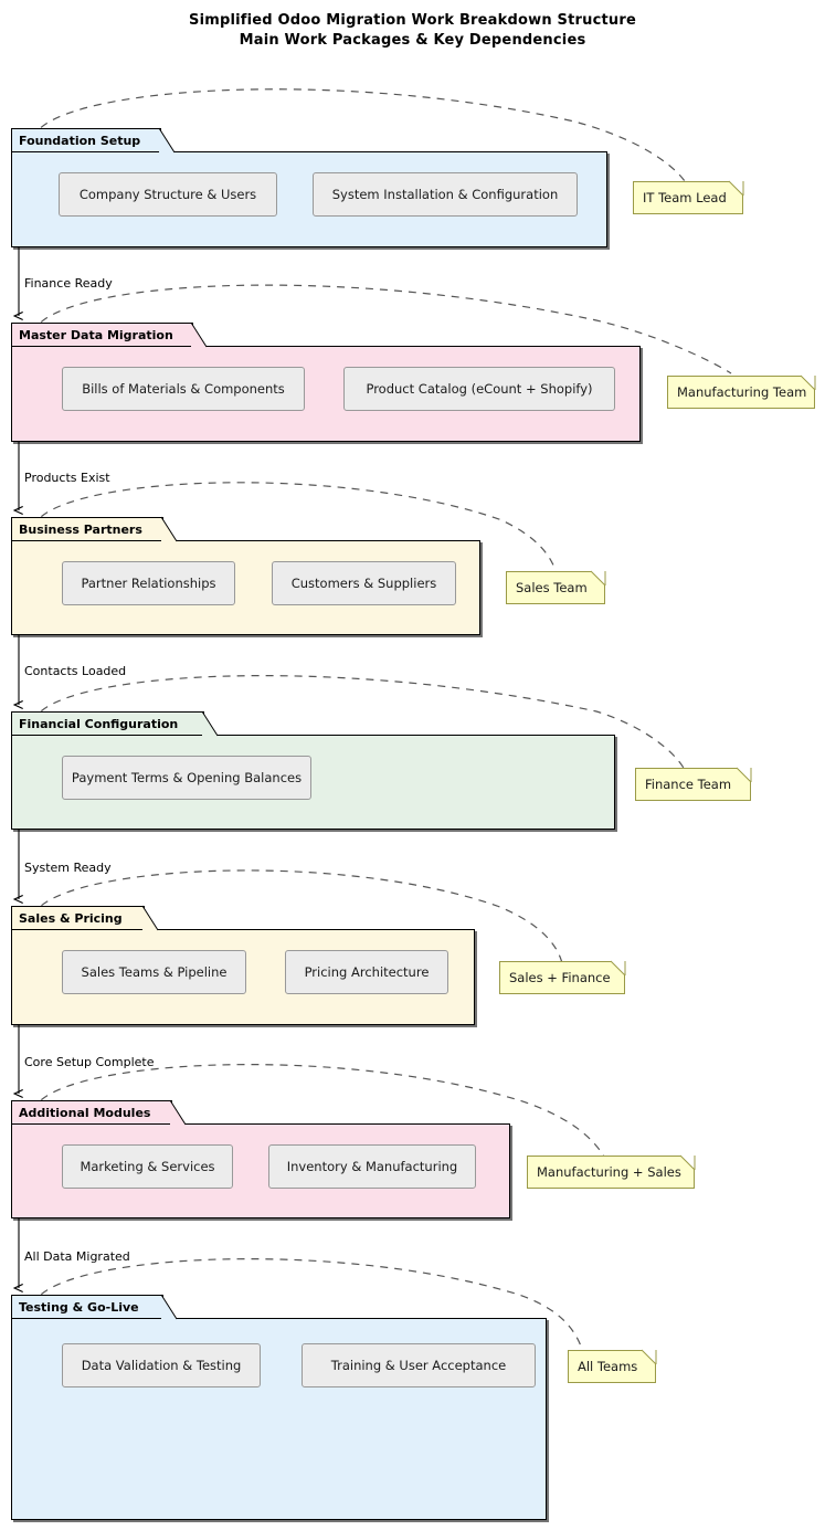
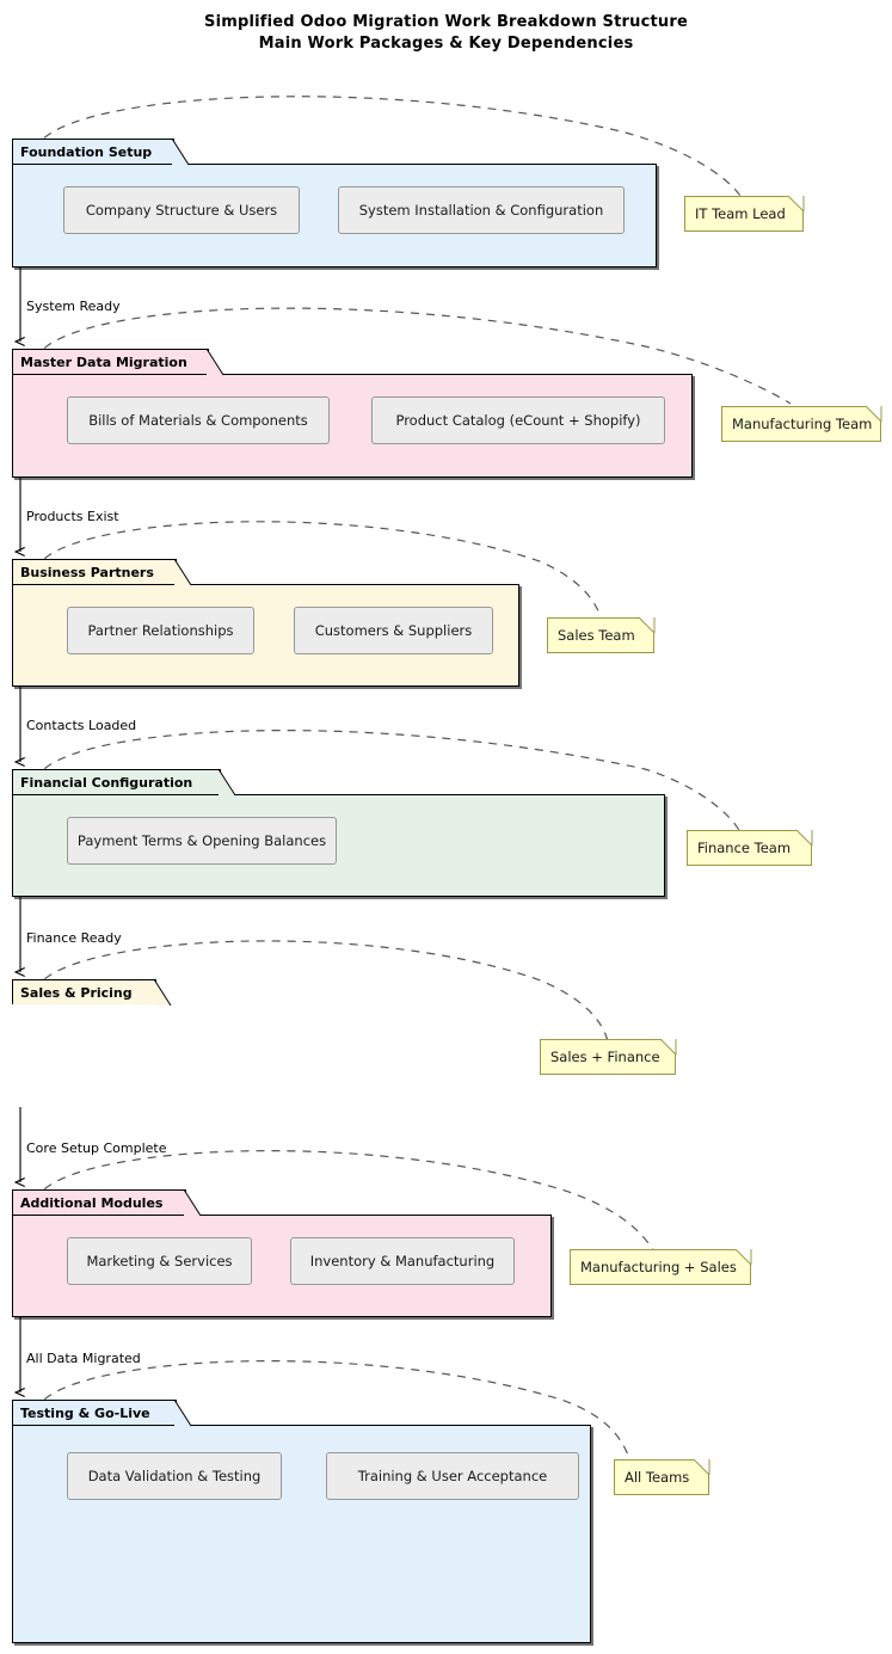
  Simplified Odoo Migration Work Breakdown Structure
  Main Work Packages & Key Dependencies
- Finance Ready
+ System Ready
  Products Exist
  Contacts Loaded
- System Ready
+ Finance Ready
  Core Setup Complete
  All Data Migrated
  Foundation Setup
  Company Structure & Users
  System Installation & Configuration
  IT Team Lead
  Master Data Migration
  Bills of Materials & Components
  Product Catalog (eCount + Shopify)
  Manufacturing Team
  Business Partners
  Partner Relationships
  Customers & Suppliers
  Sales Team
  Financial Configuration
  Payment Terms & Opening Balances
  Finance Team
  Sales & Pricing
- Sales Teams & Pipeline
- Pricing Architecture
  Sales + Finance
  Additional Modules
  Marketing & Services
  Inventory & Manufacturing
  Manufacturing + Sales
  Testing & Go-Live
  Data Validation & Testing
  Training & User Acceptance
  All Teams
